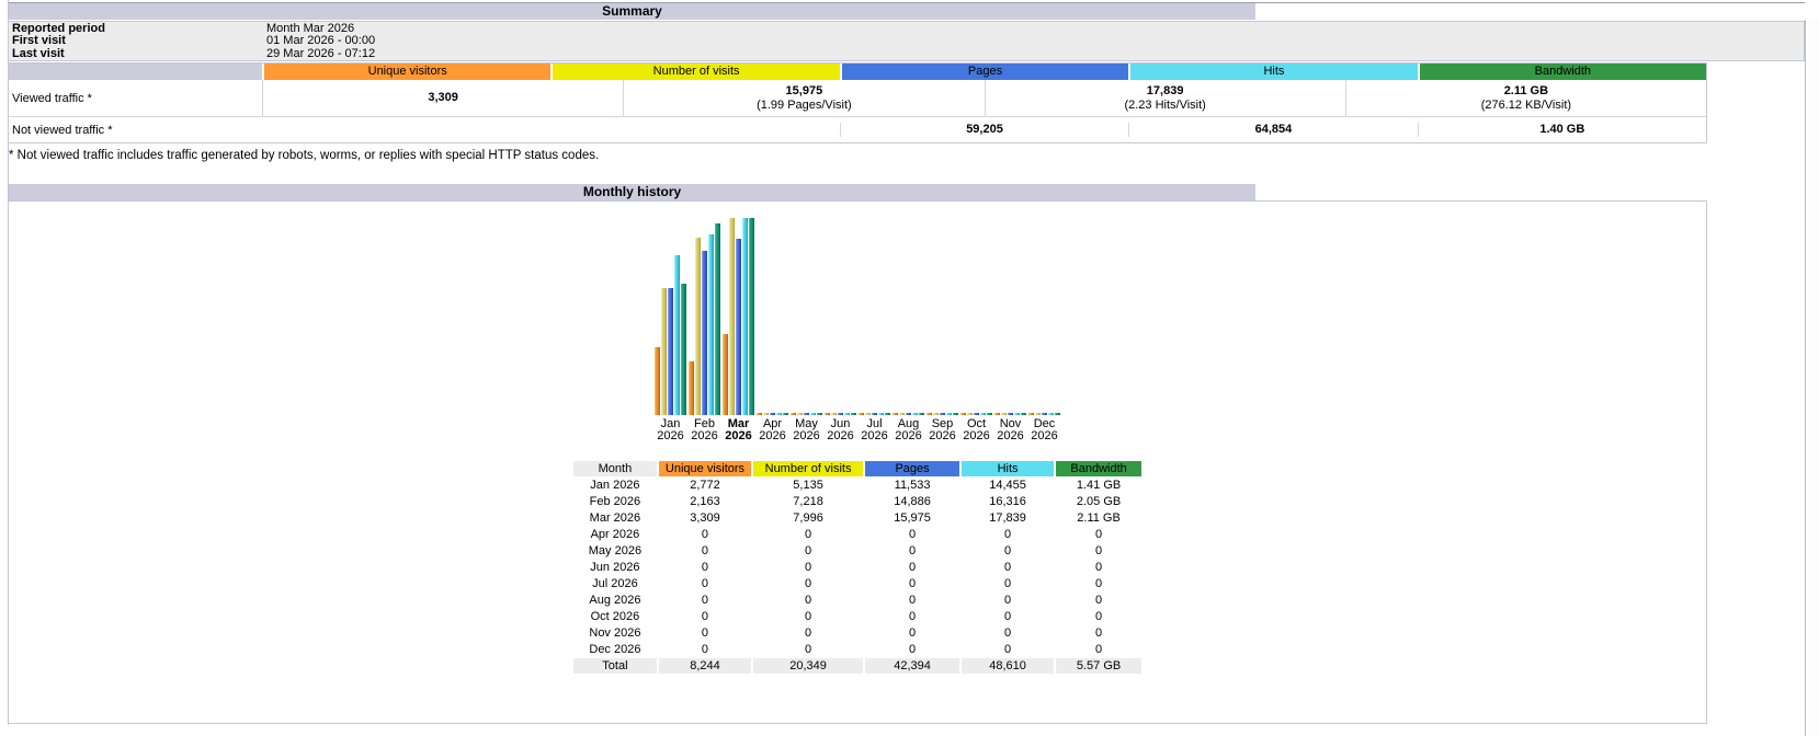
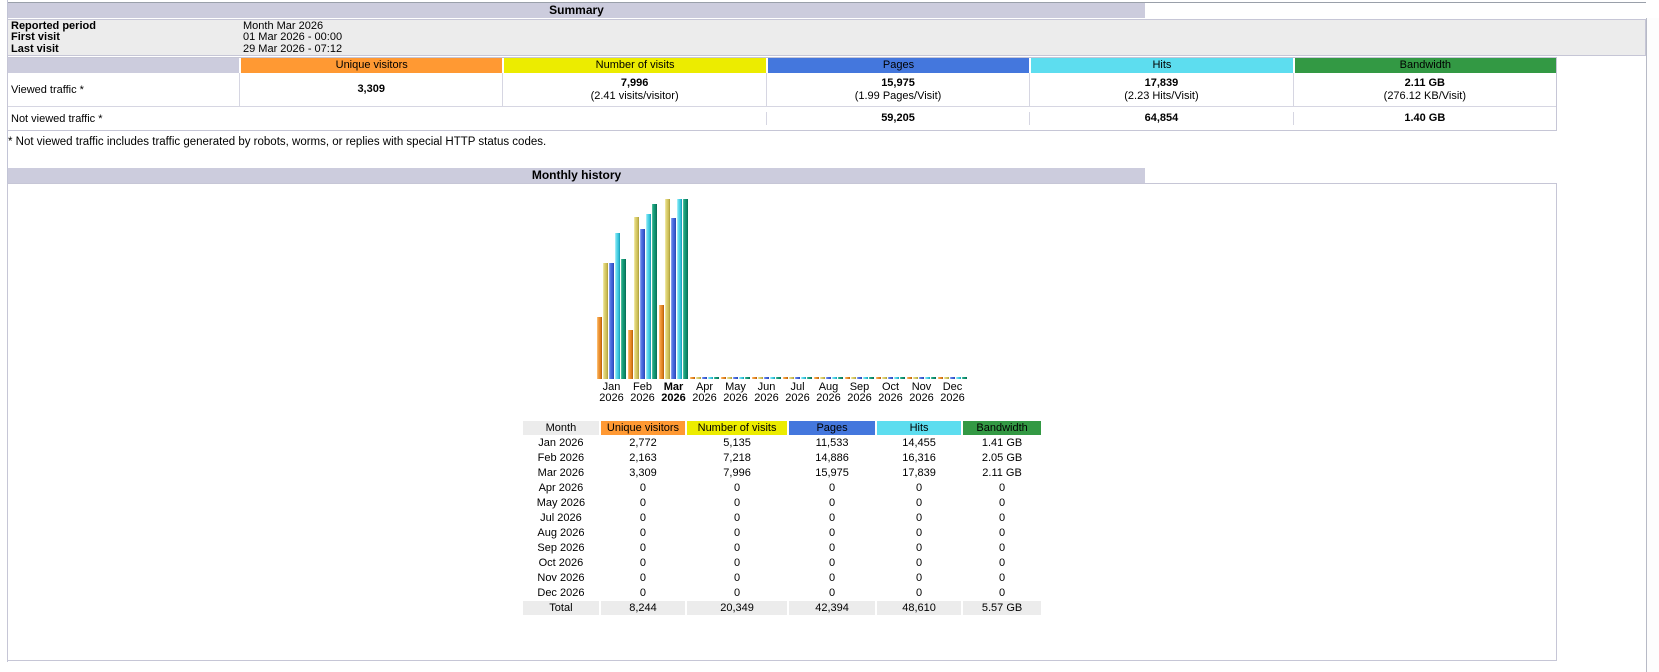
  Summary
  Reported period
  Month Mar 2026
  First visit
  01 Mar 2026 - 00:00
  Last visit
  29 Mar 2026 - 07:12
  Unique visitors
  Number of visits
  Pages
  Hits
  Bandwidth
  Viewed traffic *
  3,309
+ 7,996
+ (2.41 visits/visitor)
  15,975
  (1.99 Pages/Visit)
  17,839
  (2.23 Hits/Visit)
  2.11 GB
  (276.12 KB/Visit)
  Not viewed traffic *
  59,205
  64,854
  1.40 GB
  * Not viewed traffic includes traffic generated by robots, worms, or replies with special HTTP status codes.
  Monthly history
  Jan
  2026
  Feb
  2026
  Mar
  2026
  Apr
  2026
  May
  2026
  Jun
  2026
  Jul
  2026
  Aug
  2026
  Sep
  2026
  Oct
  2026
  Nov
  2026
  Dec
  2026
  Month	Unique visitors	Number of visits	Pages	Hits	Bandwidth
  Jan 2026	2,772	5,135	11,533	14,455	1.41 GB
  Feb 2026	2,163	7,218	14,886	16,316	2.05 GB
  Mar 2026	3,309	7,996	15,975	17,839	2.11 GB
  Apr 2026	0	0	0	0	0
  May 2026	0	0	0	0	0
- Jun 2026	0	0	0	0	0
  Jul 2026	0	0	0	0	0
  Aug 2026	0	0	0	0	0
+ Sep 2026	0	0	0	0	0
  Oct 2026	0	0	0	0	0
  Nov 2026	0	0	0	0	0
  Dec 2026	0	0	0	0	0
  Total	8,244	20,349	42,394	48,610	5.57 GB
